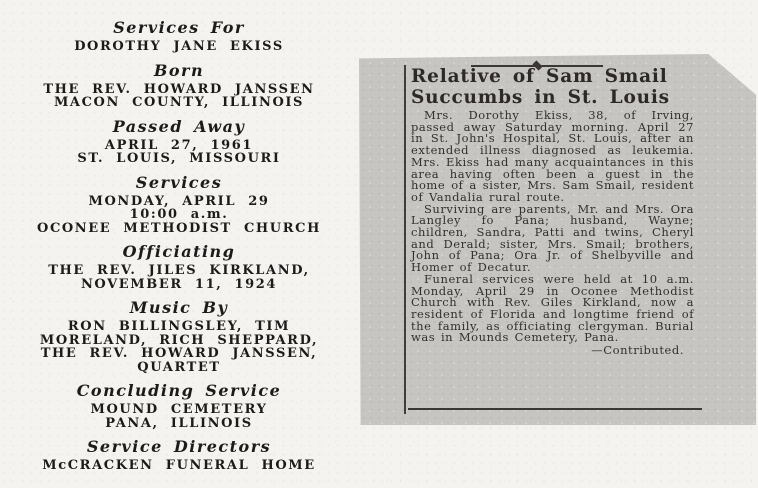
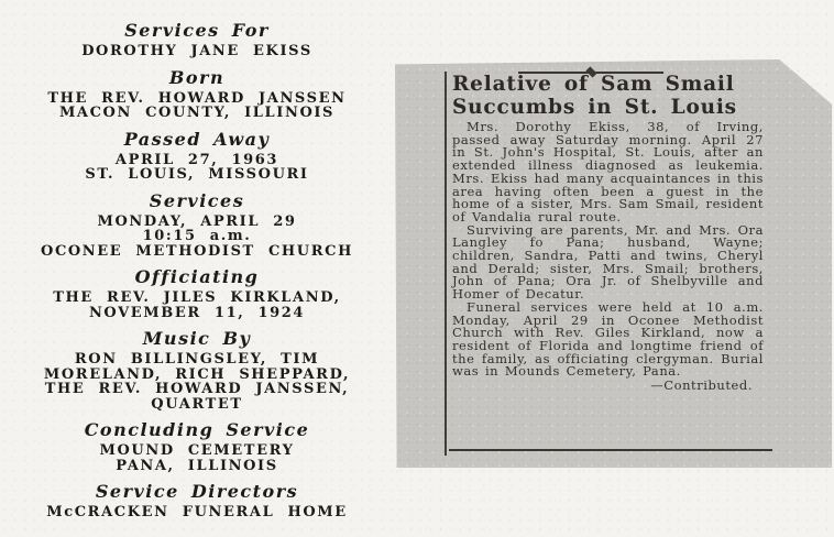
  Services For
  DOROTHY JANE EKISS
  Born
  THE REV. HOWARD JANSSEN
  MACON COUNTY, ILLINOIS
  Passed Away
- APRIL 27, 1961
+ APRIL 27, 1963
  ST. LOUIS, MISSOURI
  Services
  MONDAY, APRIL 29
- 10:00 a.m.
+ 10:15 a.m.
  OCONEE METHODIST CHURCH
  Officiating
  THE REV. JILES KIRKLAND,
  NOVEMBER 11, 1924
  Music By
  RON BILLINGSLEY, TIM
  MORELAND, RICH SHEPPARD,
  THE REV. HOWARD JANSSEN,
  QUARTET
  Concluding Service
  MOUND CEMETERY
  PANA, ILLINOIS
  Service Directors
  McCRACKEN FUNERAL HOME
  Relative of Sam Smail
  Succumbs in St. Louis
  Mrs. Dorothy Ekiss, 38, of Irving, passed away Saturday morning. April 27 in St. John's Hospital, St. Louis, after an extended illness diagnosed as leukemia. Mrs. Ekiss had many acquaintances in this area having often been a guest in the home of a sister, Mrs. Sam Smail, resident of Vandalia rural route.
  Surviving are parents, Mr. and Mrs. Ora Langley fo Pana; husband, Wayne; children, Sandra, Patti and twins, Cheryl and Derald; sister, Mrs. Smail; brothers, John of Pana; Ora Jr. of Shelbyville and Homer of Decatur.
  Funeral services were held at 10 a.m. Monday, April 29 in Oconee Methodist Church with Rev. Giles Kirkland, now a resident of Florida and longtime friend of the family, as officiating clergyman. Burial was in Mounds Cemetery, Pana.
  —Contributed.
